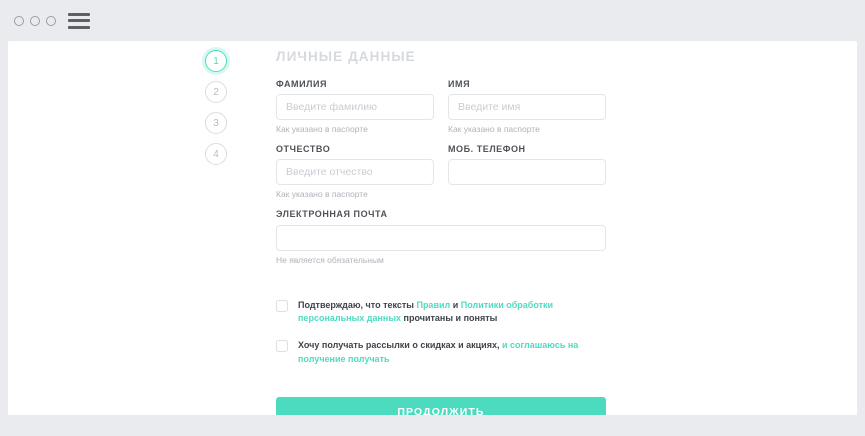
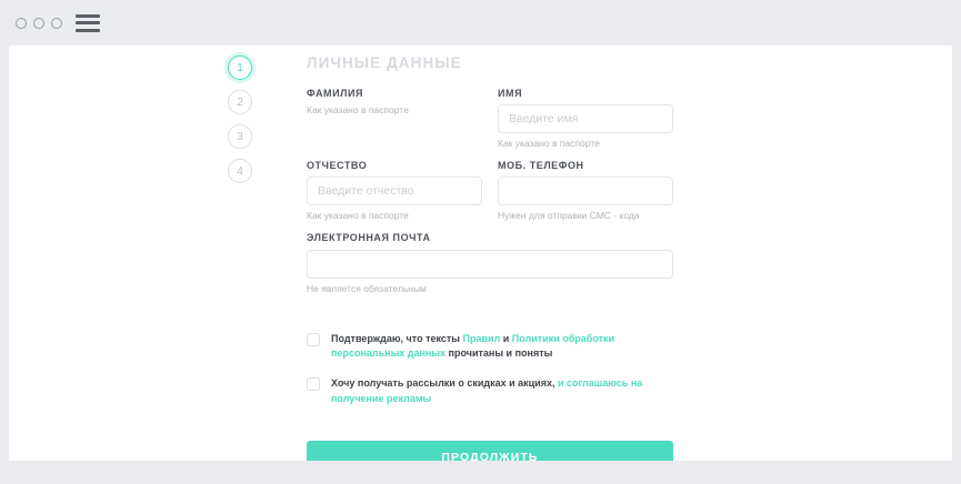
  1
  2
  3
  4
  ЛИЧНЫЕ ДАННЫЕ
  ФАМИЛИЯ
- Введите фамилию
  Как указано в паспорте
  ИМЯ
  Введите имя
  Как указано в паспорте
  ОТЧЕСТВО
  Введите отчество
  Как указано в паспорте
  МОБ. ТЕЛЕФОН
+ Нужен для отправки СМС - кода
  ЭЛЕКТРОННАЯ ПОЧТА
  Не является обязательным
  Подтверждаю, что тексты Правил и Политики обработки персональных данных прочитаны и поняты
- Хочу получать рассылки о скидках и акциях, и соглашаюсь на получение получать
+ Хочу получать рассылки о скидках и акциях, и соглашаюсь на получение рекламы
  ПРОДОЛЖИТЬ
